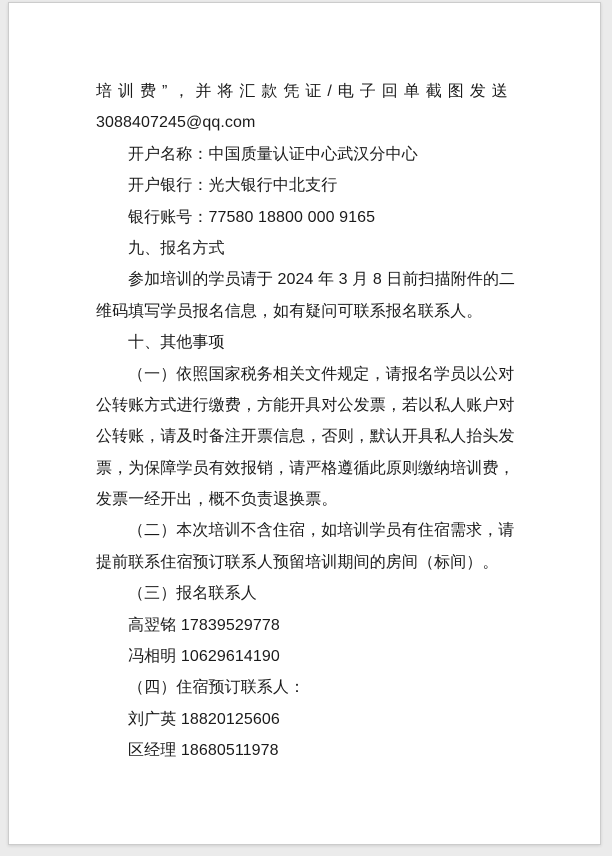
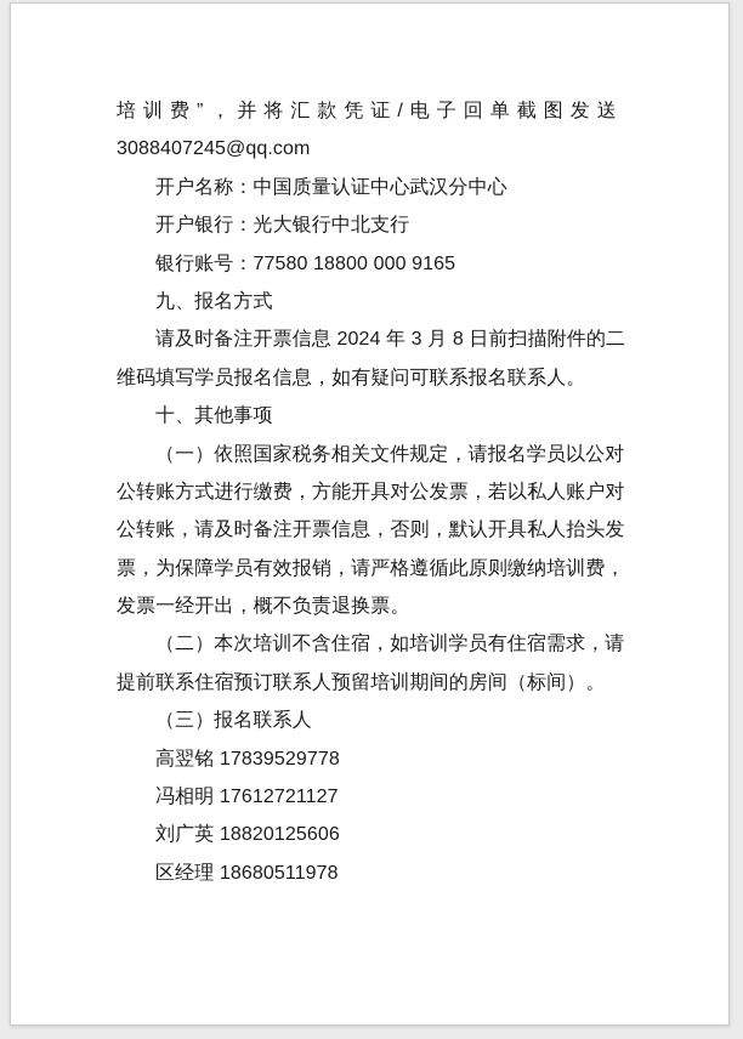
  培训费”，并将汇款凭证/电子回单截图发送
  3088407245@qq.com
  开户名称：中国质量认证中心武汉分中心
  开户银行：光大银行中北支行
  银行账号：77580 18800 000 9165
  九、报名方式
- 参加培训的学员请于 2024 年 3 月 8 日前扫描附件的二
+ 请及时备注开票信息 2024 年 3 月 8 日前扫描附件的二
  维码填写学员报名信息，如有疑问可联系报名联系人。
  十、其他事项
  （一）依照国家税务相关文件规定，请报名学员以公对
  公转账方式进行缴费，方能开具对公发票，若以私人账户对
  公转账，请及时备注开票信息，否则，默认开具私人抬头发
  票，为保障学员有效报销，请严格遵循此原则缴纳培训费，
  发票一经开出，概不负责退换票。
  （二）本次培训不含住宿，如培训学员有住宿需求，请
  提前联系住宿预订联系人预留培训期间的房间（标间）。
  （三）报名联系人
  高翌铭 17839529778
- 冯相明 10629614190
+ 冯相明 17612721127
- （四）住宿预订联系人：
  刘广英 18820125606
  区经理 18680511978
